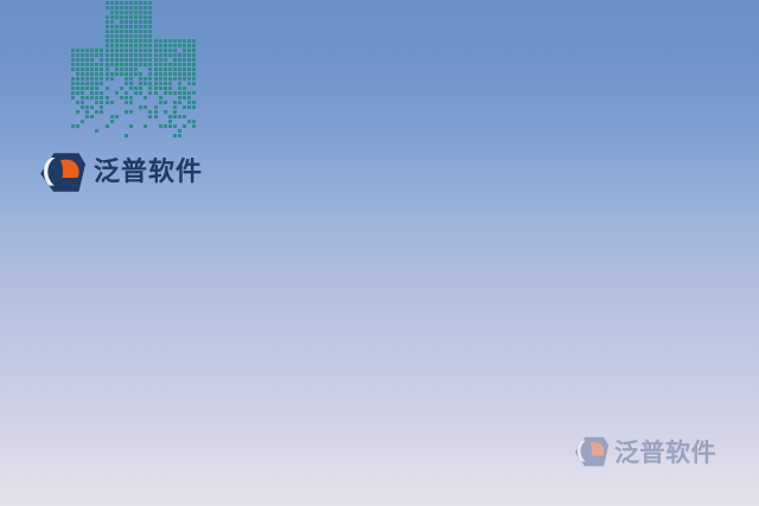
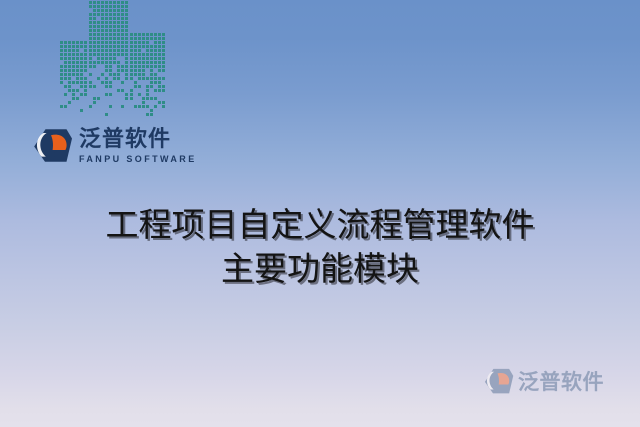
  泛普软件
+ FANPU SOFTWARE
+ 工程项目自定义流程管理软件
+ 主要功能模块
  泛普软件
